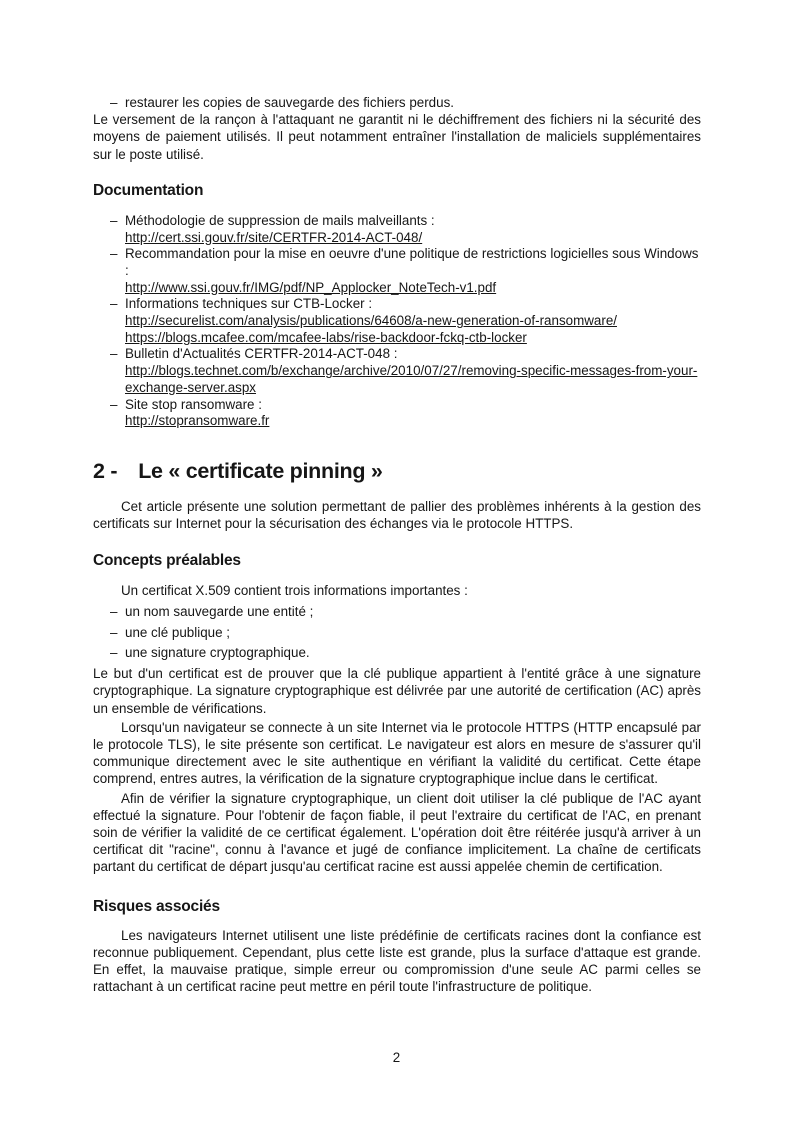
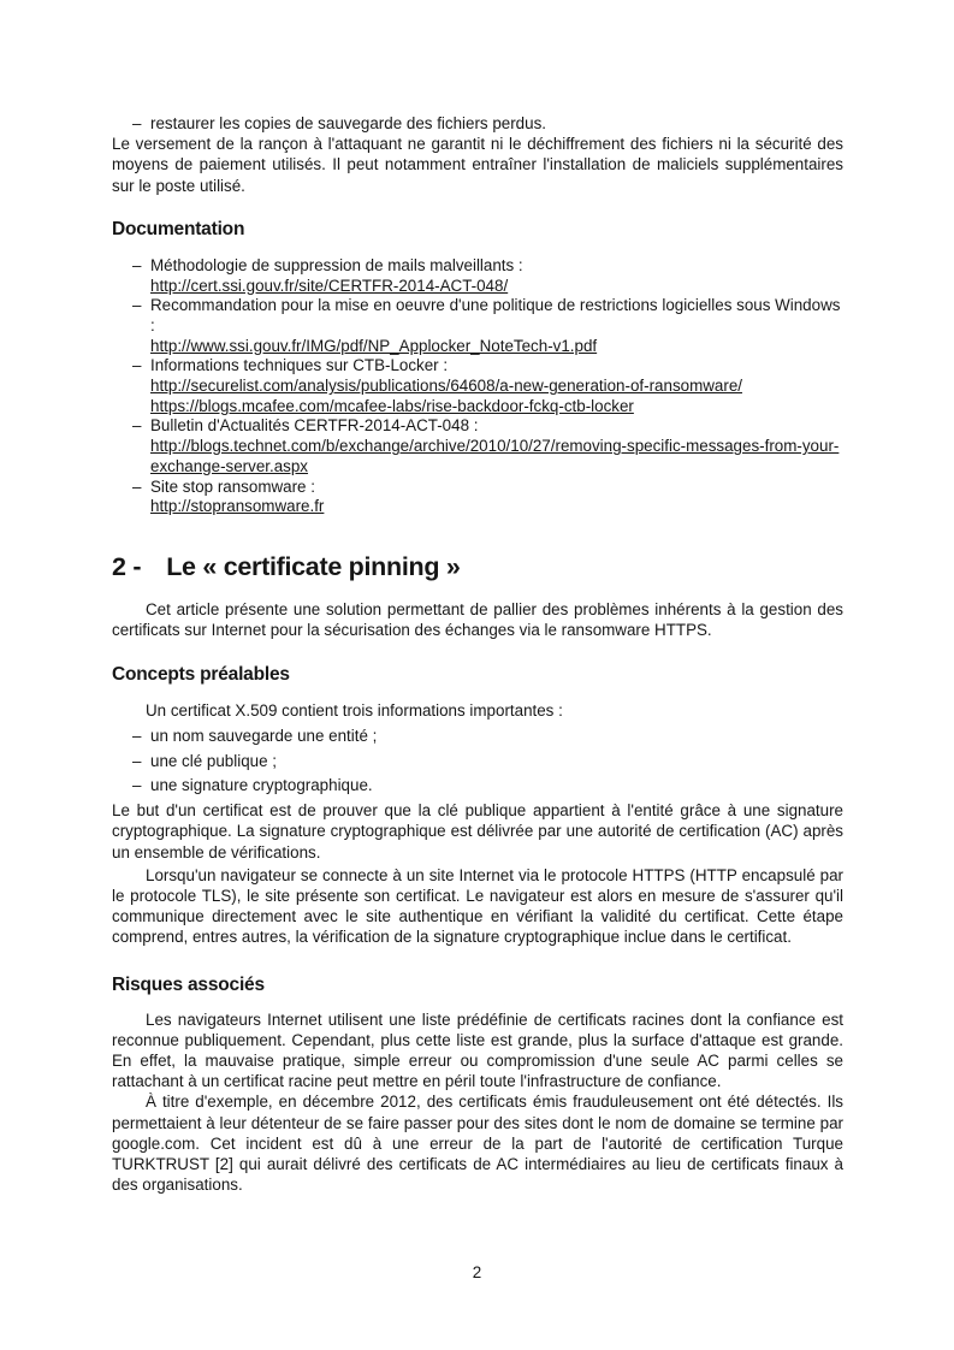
  –
  restaurer les copies de sauvegarde des fichiers perdus.
  Le versement de la rançon à l'attaquant ne garantit ni le déchiffrement des fichiers ni la sécurité des moyens de paiement utilisés. Il peut notamment entraîner l'installation de maliciels supplémentaires sur le poste utilisé.
  Documentation
  –
  Méthodologie de suppression de mails malveillants :
  http://cert.ssi.gouv.fr/site/CERTFR-2014-ACT-048/
  –
  Recommandation pour la mise en oeuvre d'une politique de restrictions logicielles sous Windows :
  http://www.ssi.gouv.fr/IMG/pdf/NP_Applocker_NoteTech-v1.pdf
  –
  Informations techniques sur CTB-Locker :
  http://securelist.com/analysis/publications/64608/a-new-generation-of-ransomware/
  https://blogs.mcafee.com/mcafee-labs/rise-backdoor-fckq-ctb-locker
  –
  Bulletin d'Actualités CERTFR-2014-ACT-048 :
- http://blogs.technet.com/b/exchange/archive/2010/07/27/removing-specific-messages-from-your-exchange-server.aspx
+ http://blogs.technet.com/b/exchange/archive/2010/10/27/removing-specific-messages-from-your-exchange-server.aspx
  –
  Site stop ransomware :
  http://stopransomware.fr
  2 -
  Le « certificate pinning »
- Cet article présente une solution permettant de pallier des problèmes inhérents à la gestion des certificats sur Internet pour la sécurisation des échanges via le protocole HTTPS.
+ Cet article présente une solution permettant de pallier des problèmes inhérents à la gestion des certificats sur Internet pour la sécurisation des échanges via le ransomware HTTPS.
  Concepts préalables
  Un certificat X.509 contient trois informations importantes :
  –
  un nom sauvegarde une entité ;
  –
  une clé publique ;
  –
  une signature cryptographique.
  Le but d'un certificat est de prouver que la clé publique appartient à l'entité grâce à une signature cryptographique. La signature cryptographique est délivrée par une autorité de certification (AC) après un ensemble de vérifications.
  Lorsqu'un navigateur se connecte à un site Internet via le protocole HTTPS (HTTP encapsulé par le protocole TLS), le site présente son certificat. Le navigateur est alors en mesure de s'assurer qu'il communique directement avec le site authentique en vérifiant la validité du certificat. Cette étape comprend, entres autres, la vérification de la signature cryptographique inclue dans le certificat.
- Afin de vérifier la signature cryptographique, un client doit utiliser la clé publique de l'AC ayant effectué la signature. Pour l'obtenir de façon fiable, il peut l'extraire du certificat de l'AC, en prenant soin de vérifier la validité de ce certificat également. L'opération doit être réitérée jusqu'à arriver à un certificat dit "racine", connu à l'avance et jugé de confiance implicitement. La chaîne de certificats partant du certificat de départ jusqu'au certificat racine est aussi appelée chemin de certification.
  Risques associés
- Les navigateurs Internet utilisent une liste prédéfinie de certificats racines dont la confiance est reconnue publiquement. Cependant, plus cette liste est grande, plus la surface d'attaque est grande. En effet, la mauvaise pratique, simple erreur ou compromission d'une seule AC parmi celles se rattachant à un certificat racine peut mettre en péril toute l'infrastructure de politique.
+ Les navigateurs Internet utilisent une liste prédéfinie de certificats racines dont la confiance est reconnue publiquement. Cependant, plus cette liste est grande, plus la surface d'attaque est grande. En effet, la mauvaise pratique, simple erreur ou compromission d'une seule AC parmi celles se rattachant à un certificat racine peut mettre en péril toute l'infrastructure de confiance.
+ À titre d'exemple, en décembre 2012, des certificats émis frauduleusement ont été détectés. Ils permettaient à leur détenteur de se faire passer pour des sites dont le nom de domaine se termine par google.com. Cet incident est dû à une erreur de la part de l'autorité de certification Turque TURKTRUST [2] qui aurait délivré des certificats de AC intermédiaires au lieu de certificats finaux à des organisations.
  2
